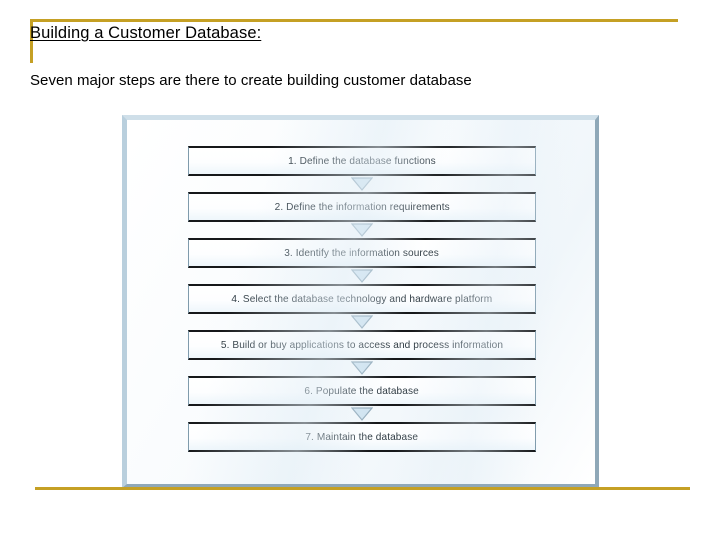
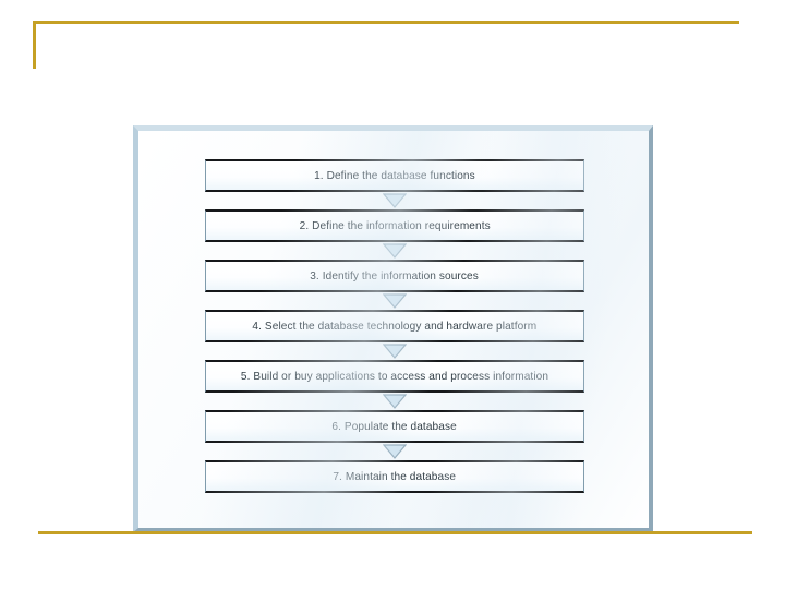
- Building a Customer Database:
- Seven major steps are there to create building customer database
